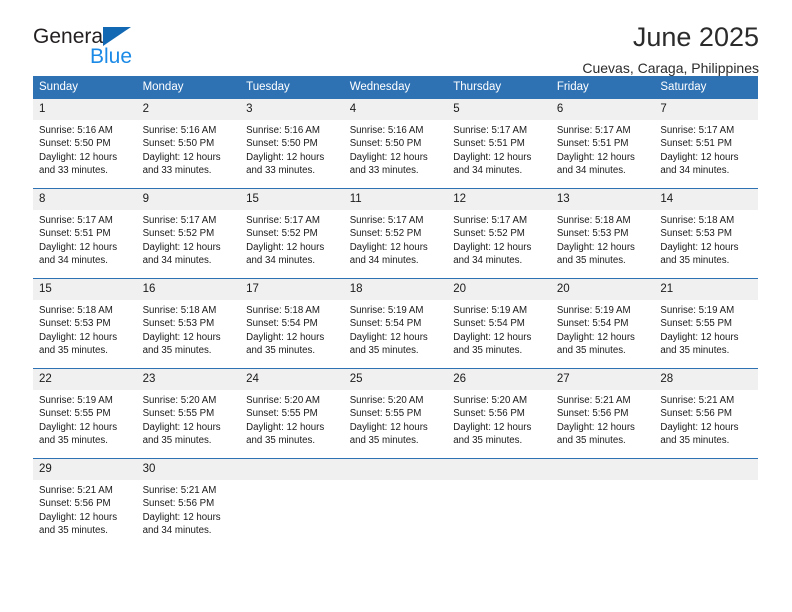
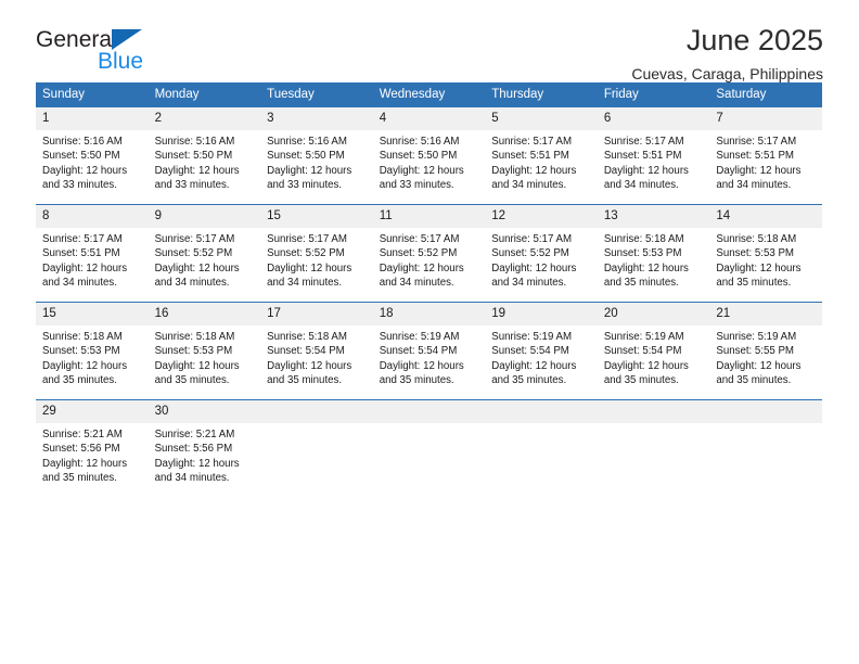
  General
  Blue
  June 2025
  Cuevas, Caraga, Philippines
  Sunday	Monday	Tuesday	Wednesday	Thursday	Friday	Saturday
  1Sunrise: 5:16 AMSunset: 5:50 PMDaylight: 12 hoursand 33 minutes.	2Sunrise: 5:16 AMSunset: 5:50 PMDaylight: 12 hoursand 33 minutes.	3Sunrise: 5:16 AMSunset: 5:50 PMDaylight: 12 hoursand 33 minutes.	4Sunrise: 5:16 AMSunset: 5:50 PMDaylight: 12 hoursand 33 minutes.	5Sunrise: 5:17 AMSunset: 5:51 PMDaylight: 12 hoursand 34 minutes.	6Sunrise: 5:17 AMSunset: 5:51 PMDaylight: 12 hoursand 34 minutes.	7Sunrise: 5:17 AMSunset: 5:51 PMDaylight: 12 hoursand 34 minutes.
  8Sunrise: 5:17 AMSunset: 5:51 PMDaylight: 12 hoursand 34 minutes.	9Sunrise: 5:17 AMSunset: 5:52 PMDaylight: 12 hoursand 34 minutes.	15Sunrise: 5:17 AMSunset: 5:52 PMDaylight: 12 hoursand 34 minutes.	11Sunrise: 5:17 AMSunset: 5:52 PMDaylight: 12 hoursand 34 minutes.	12Sunrise: 5:17 AMSunset: 5:52 PMDaylight: 12 hoursand 34 minutes.	13Sunrise: 5:18 AMSunset: 5:53 PMDaylight: 12 hoursand 35 minutes.	14Sunrise: 5:18 AMSunset: 5:53 PMDaylight: 12 hoursand 35 minutes.
- 15Sunrise: 5:18 AMSunset: 5:53 PMDaylight: 12 hoursand 35 minutes.	16Sunrise: 5:18 AMSunset: 5:53 PMDaylight: 12 hoursand 35 minutes.	17Sunrise: 5:18 AMSunset: 5:54 PMDaylight: 12 hoursand 35 minutes.	18Sunrise: 5:19 AMSunset: 5:54 PMDaylight: 12 hoursand 35 minutes.	20Sunrise: 5:19 AMSunset: 5:54 PMDaylight: 12 hoursand 35 minutes.	20Sunrise: 5:19 AMSunset: 5:54 PMDaylight: 12 hoursand 35 minutes.	21Sunrise: 5:19 AMSunset: 5:55 PMDaylight: 12 hoursand 35 minutes.
+ 15Sunrise: 5:18 AMSunset: 5:53 PMDaylight: 12 hoursand 35 minutes.	16Sunrise: 5:18 AMSunset: 5:53 PMDaylight: 12 hoursand 35 minutes.	17Sunrise: 5:18 AMSunset: 5:54 PMDaylight: 12 hoursand 35 minutes.	18Sunrise: 5:19 AMSunset: 5:54 PMDaylight: 12 hoursand 35 minutes.	19Sunrise: 5:19 AMSunset: 5:54 PMDaylight: 12 hoursand 35 minutes.	20Sunrise: 5:19 AMSunset: 5:54 PMDaylight: 12 hoursand 35 minutes.	21Sunrise: 5:19 AMSunset: 5:55 PMDaylight: 12 hoursand 35 minutes.
- 22Sunrise: 5:19 AMSunset: 5:55 PMDaylight: 12 hoursand 35 minutes.	23Sunrise: 5:20 AMSunset: 5:55 PMDaylight: 12 hoursand 35 minutes.	24Sunrise: 5:20 AMSunset: 5:55 PMDaylight: 12 hoursand 35 minutes.	25Sunrise: 5:20 AMSunset: 5:55 PMDaylight: 12 hoursand 35 minutes.	26Sunrise: 5:20 AMSunset: 5:56 PMDaylight: 12 hoursand 35 minutes.	27Sunrise: 5:21 AMSunset: 5:56 PMDaylight: 12 hoursand 35 minutes.	28Sunrise: 5:21 AMSunset: 5:56 PMDaylight: 12 hoursand 35 minutes.
  29Sunrise: 5:21 AMSunset: 5:56 PMDaylight: 12 hoursand 35 minutes.	30Sunrise: 5:21 AMSunset: 5:56 PMDaylight: 12 hoursand 34 minutes.
